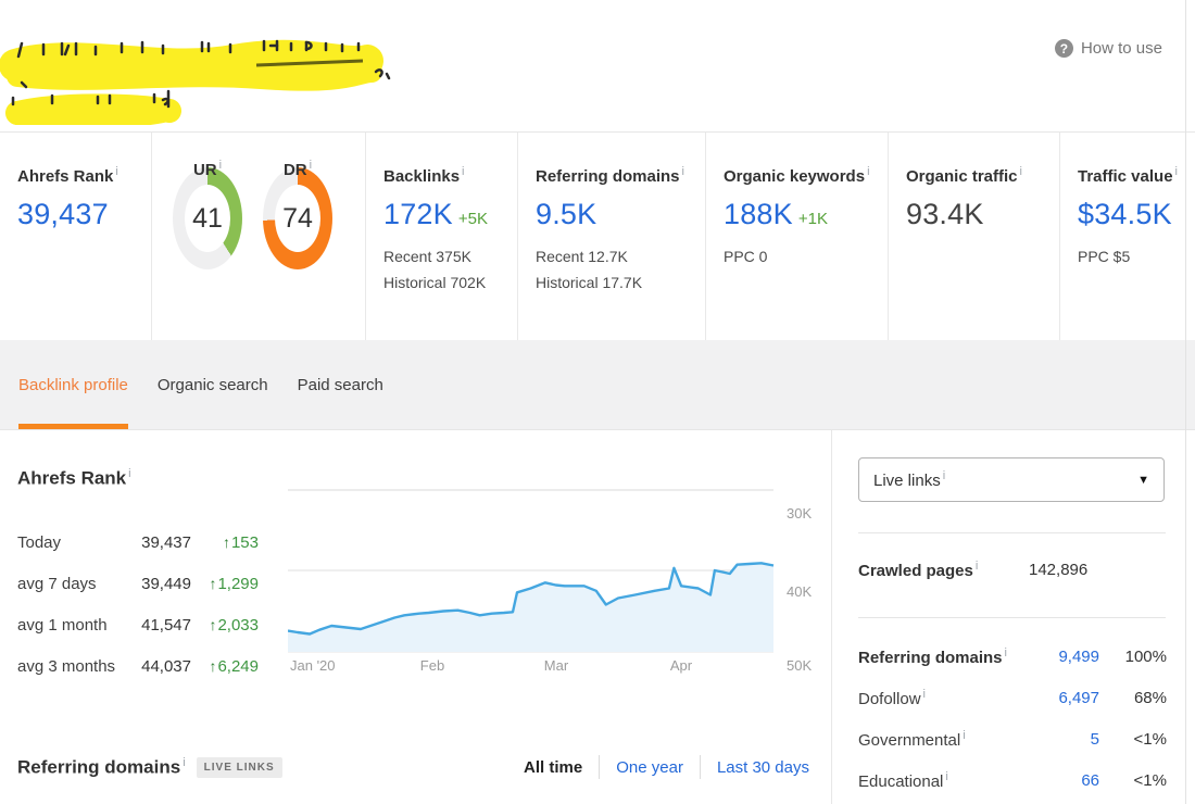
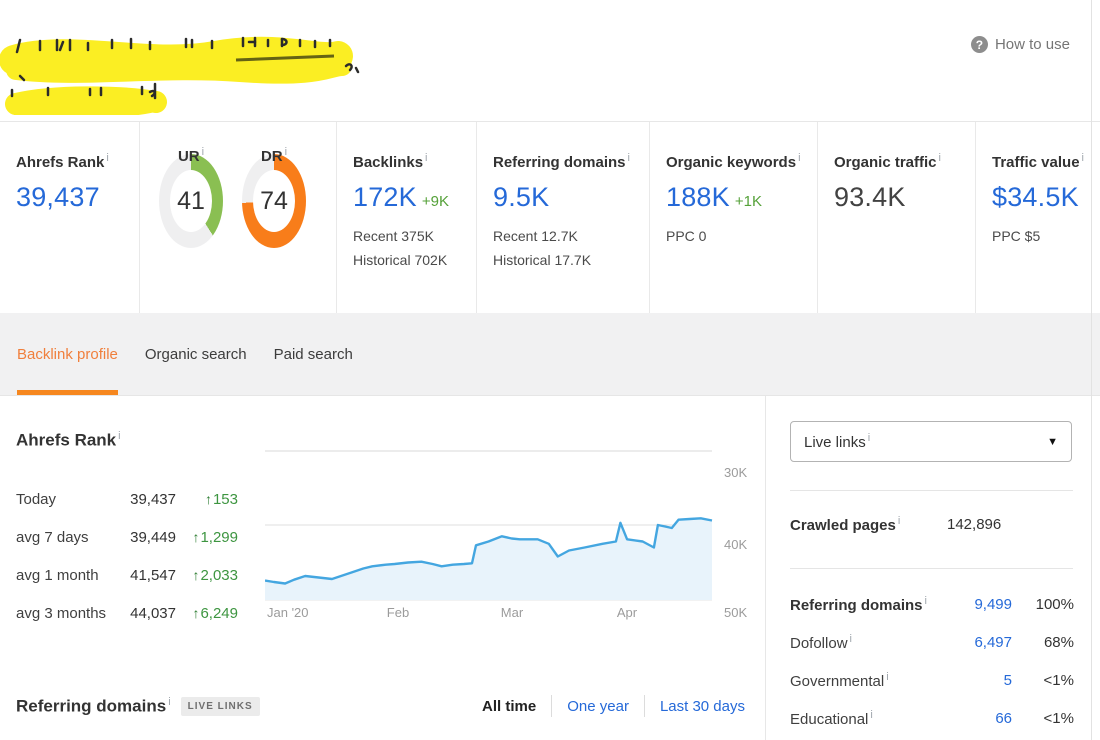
  ?
  How to use
  Ahrefs Rank i
  39,437
  UR i
  41
  DR i
  74
  Backlinks i
- 172K +5K
+ 172K +9K
  Recent 375K
  Historical 702K
  Referring domains i
  9.5K
  Recent 12.7K
  Historical 17.7K
  Organic keywords i
  188K +1K
  PPC 0
  Organic traffic i
  93.4K
  Traffic value i
  $34.5K
  PPC $5
  Backlink profile
  Organic search
  Paid search
  Ahrefs Rank i
  Today
  39,437
  ↑153
  avg 7 days
  39,449
  ↑1,299
  avg 1 month
  41,547
  ↑2,033
  avg 3 months
  44,037
  ↑6,249
  30K
  40K
  50K
  Jan '20
  Feb
  Mar
  Apr
  Referring domains i
  LIVE LINKS
  All time
  One year
  Last 30 days
  Live links i
  ▼
  Crawled pages i
  142,896
  Referring domains i
  9,499
  100%
  Dofollow i
  6,497
  68%
  Governmental i
  5
  <1%
  Educational i
  66
  <1%
